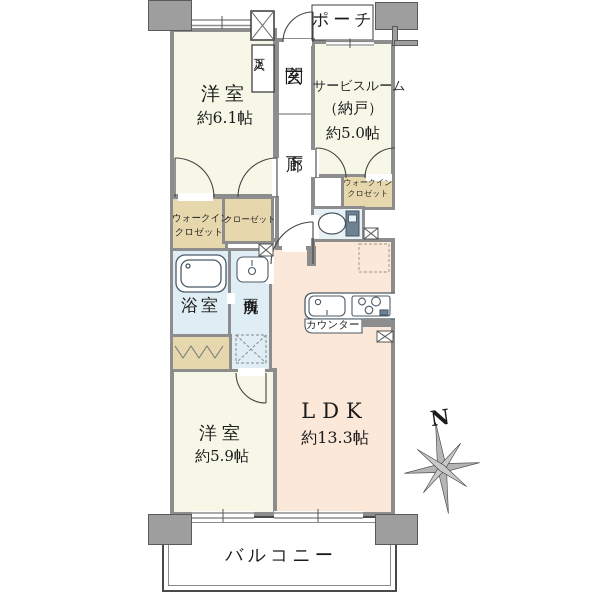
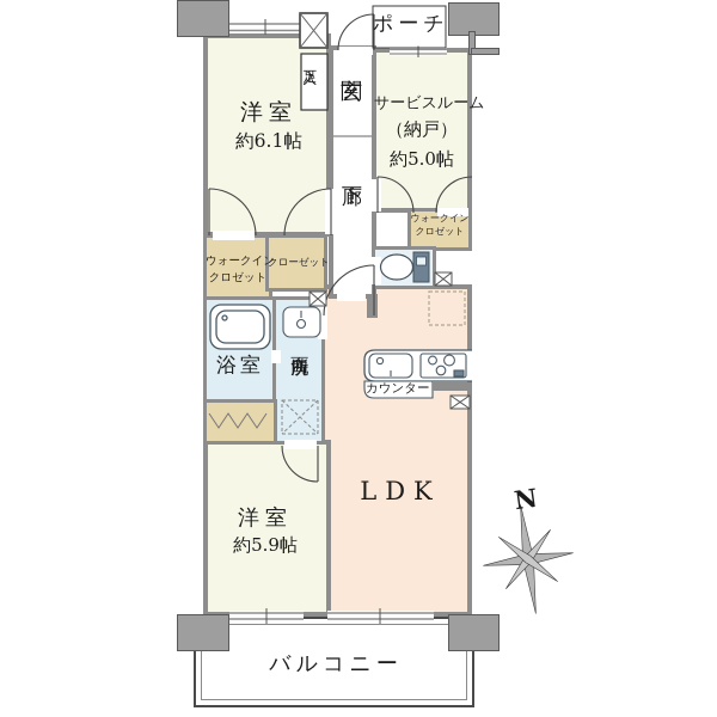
  ポーチ
  洋室
  約6.1帖
  サービスルーム
  （納戸）
  約5.0帖
  ウォークイン
  クロゼット
  ウォークイン
  クロゼット
  クローゼット
  浴室
  カウンター
  LDK
- 約13.3帖
  洋室
  約5.9帖
  バルコニー
